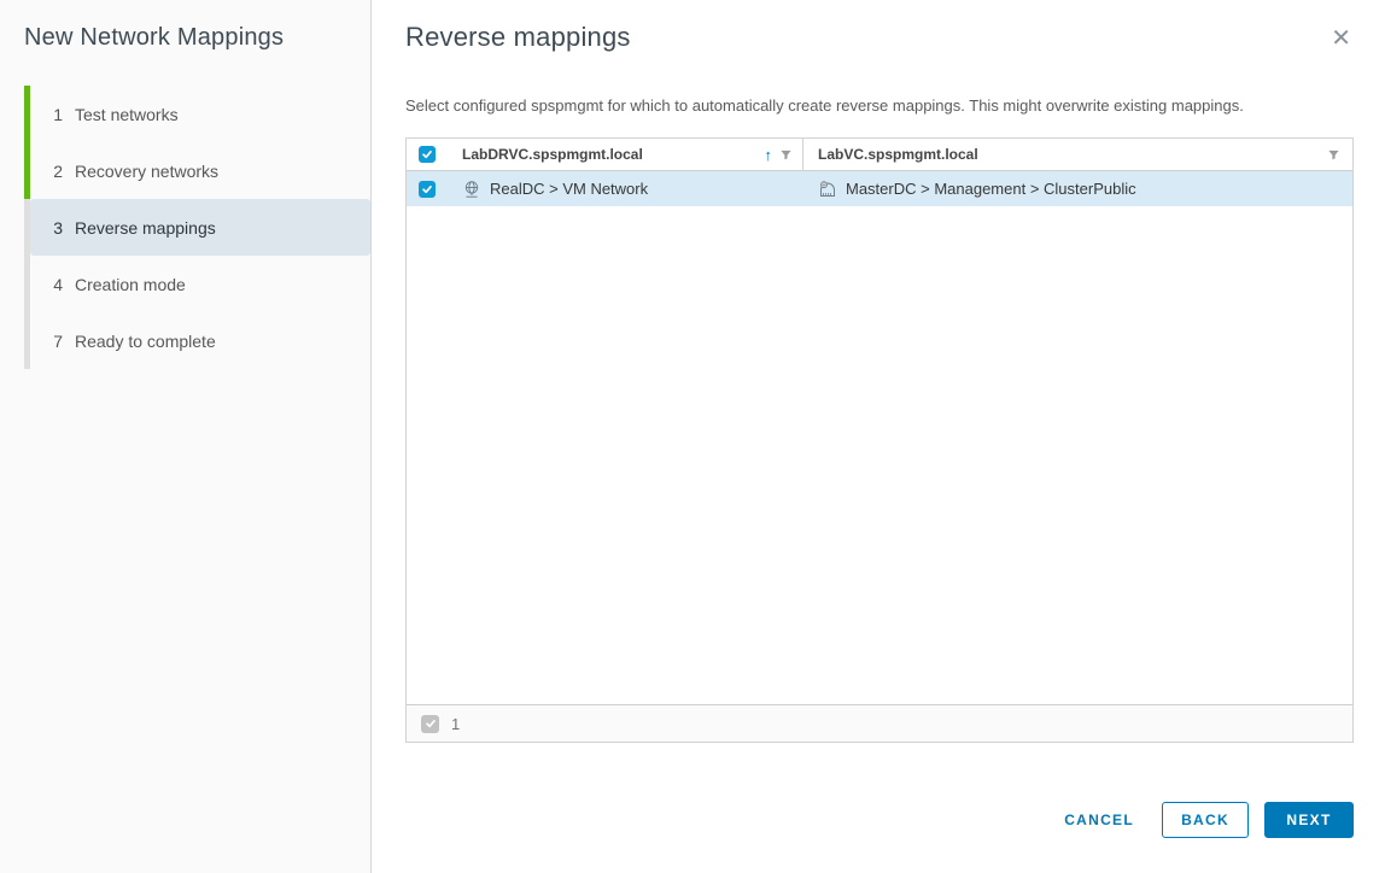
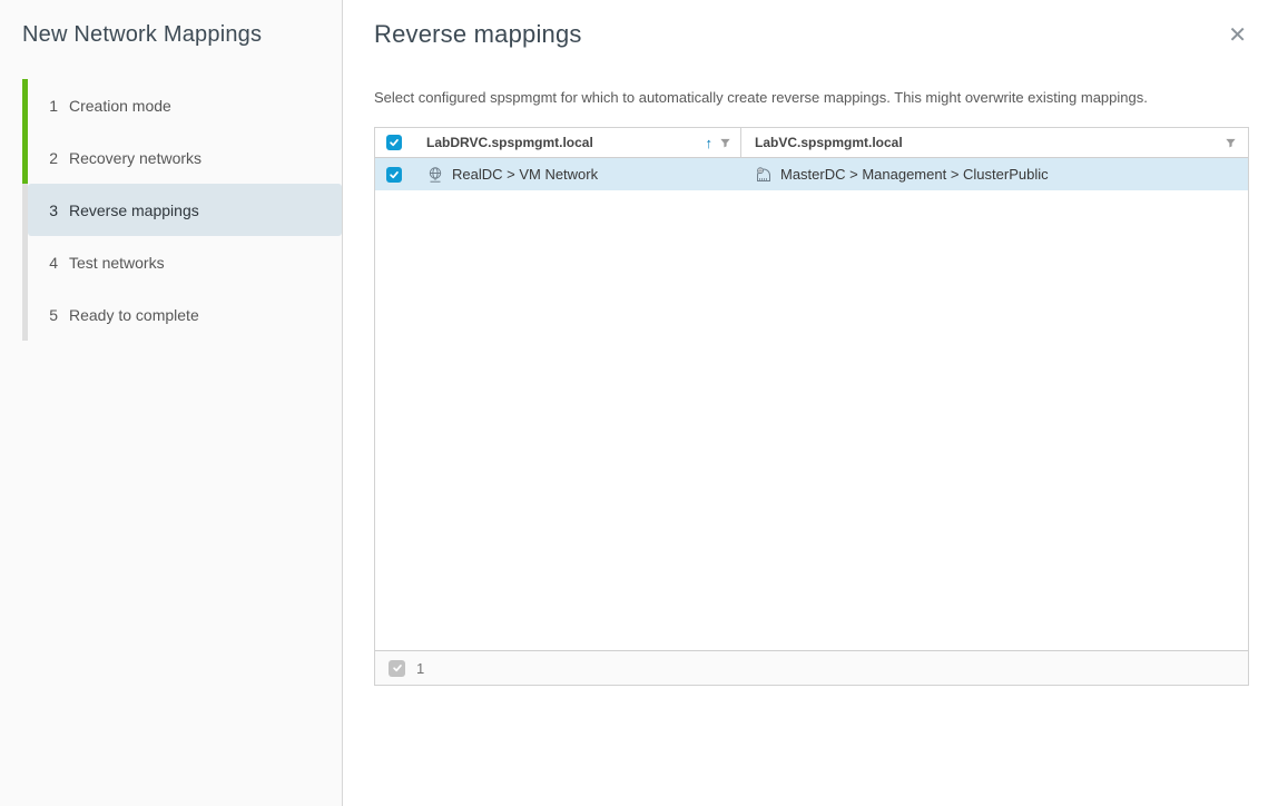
  New Network Mappings
  1
- Test networks
+ Creation mode
  2
  Recovery networks
  3
  Reverse mappings
  4
- Creation mode
+ Test networks
- 7
+ 5
  Ready to complete
  Reverse mappings
  ✕
  Select configured spspmgmt for which to automatically create reverse mappings. This might overwrite existing mappings.
  LabDRVC.spspmgmt.local
  ↑
  LabVC.spspmgmt.local
  RealDC > VM Network
  MasterDC > Management > ClusterPublic
  1
- CANCEL
- BACK
- NEXT
